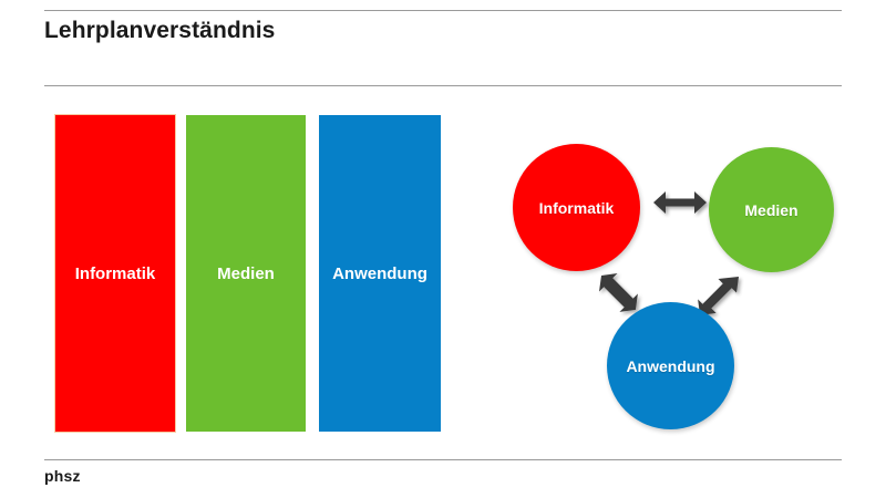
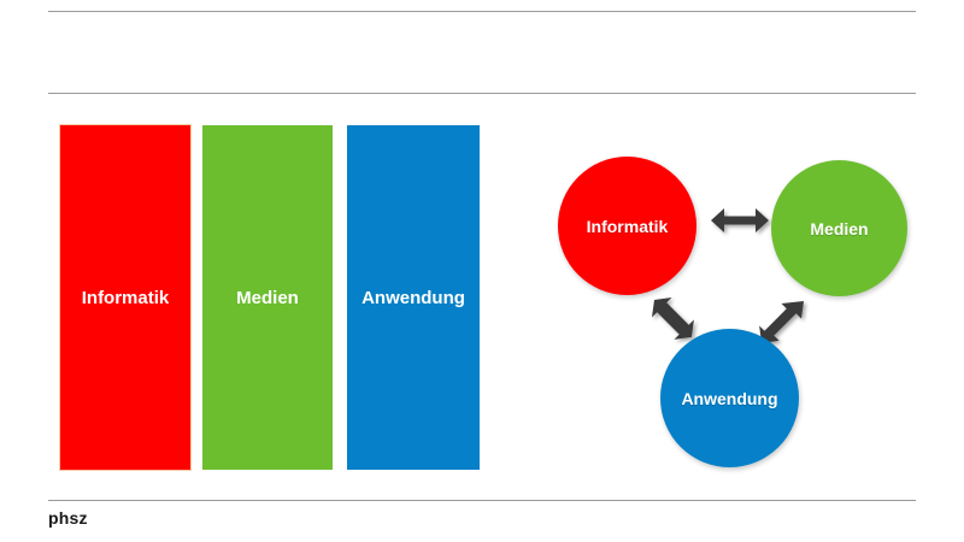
- Lehrplanverständnis
  Informatik
  Medien
  Anwendung
  Informatik
  Medien
  Anwendung
  phsz
